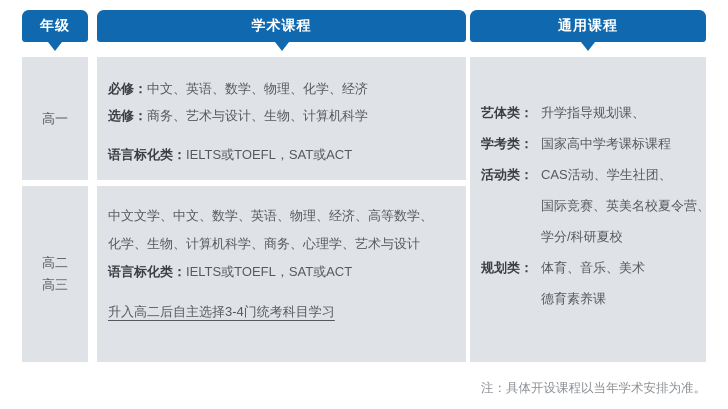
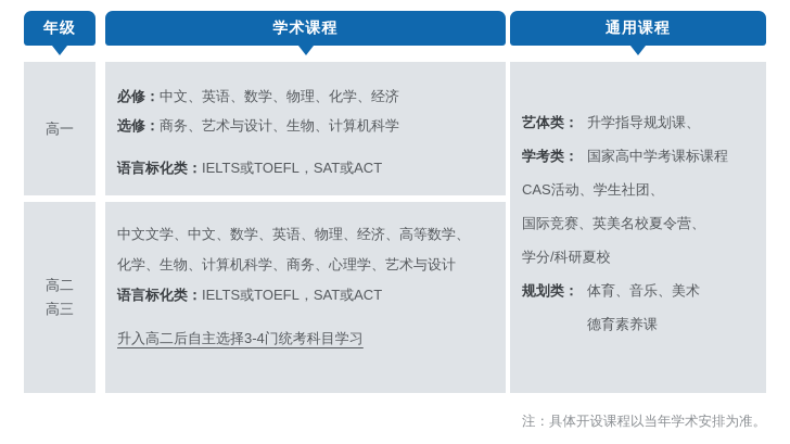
  年级
  学术课程
  通用课程
  高一
  高二
  高三
  必修：中文、英语、数学、物理、化学、经济
  选修：商务、艺术与设计、生物、计算机科学
  语言标化类：IELTS或TOEFL，SAT或ACT
  中文文学、中文、数学、英语、物理、经济、高等数学、
  化学、生物、计算机科学、商务、心理学、艺术与设计
  语言标化类：IELTS或TOEFL，SAT或ACT
  升入高二后自主选择3-4门统考科目学习
  艺体类：
  升学指导规划课、
  学考类：
  国家高中学考课标课程
- 活动类：
  CAS活动、学生社团、
  国际竞赛、英美名校夏令营、
  学分/科研夏校
  规划类：
  体育、音乐、美术
  德育素养课
  注：具体开设课程以当年学术安排为准。
